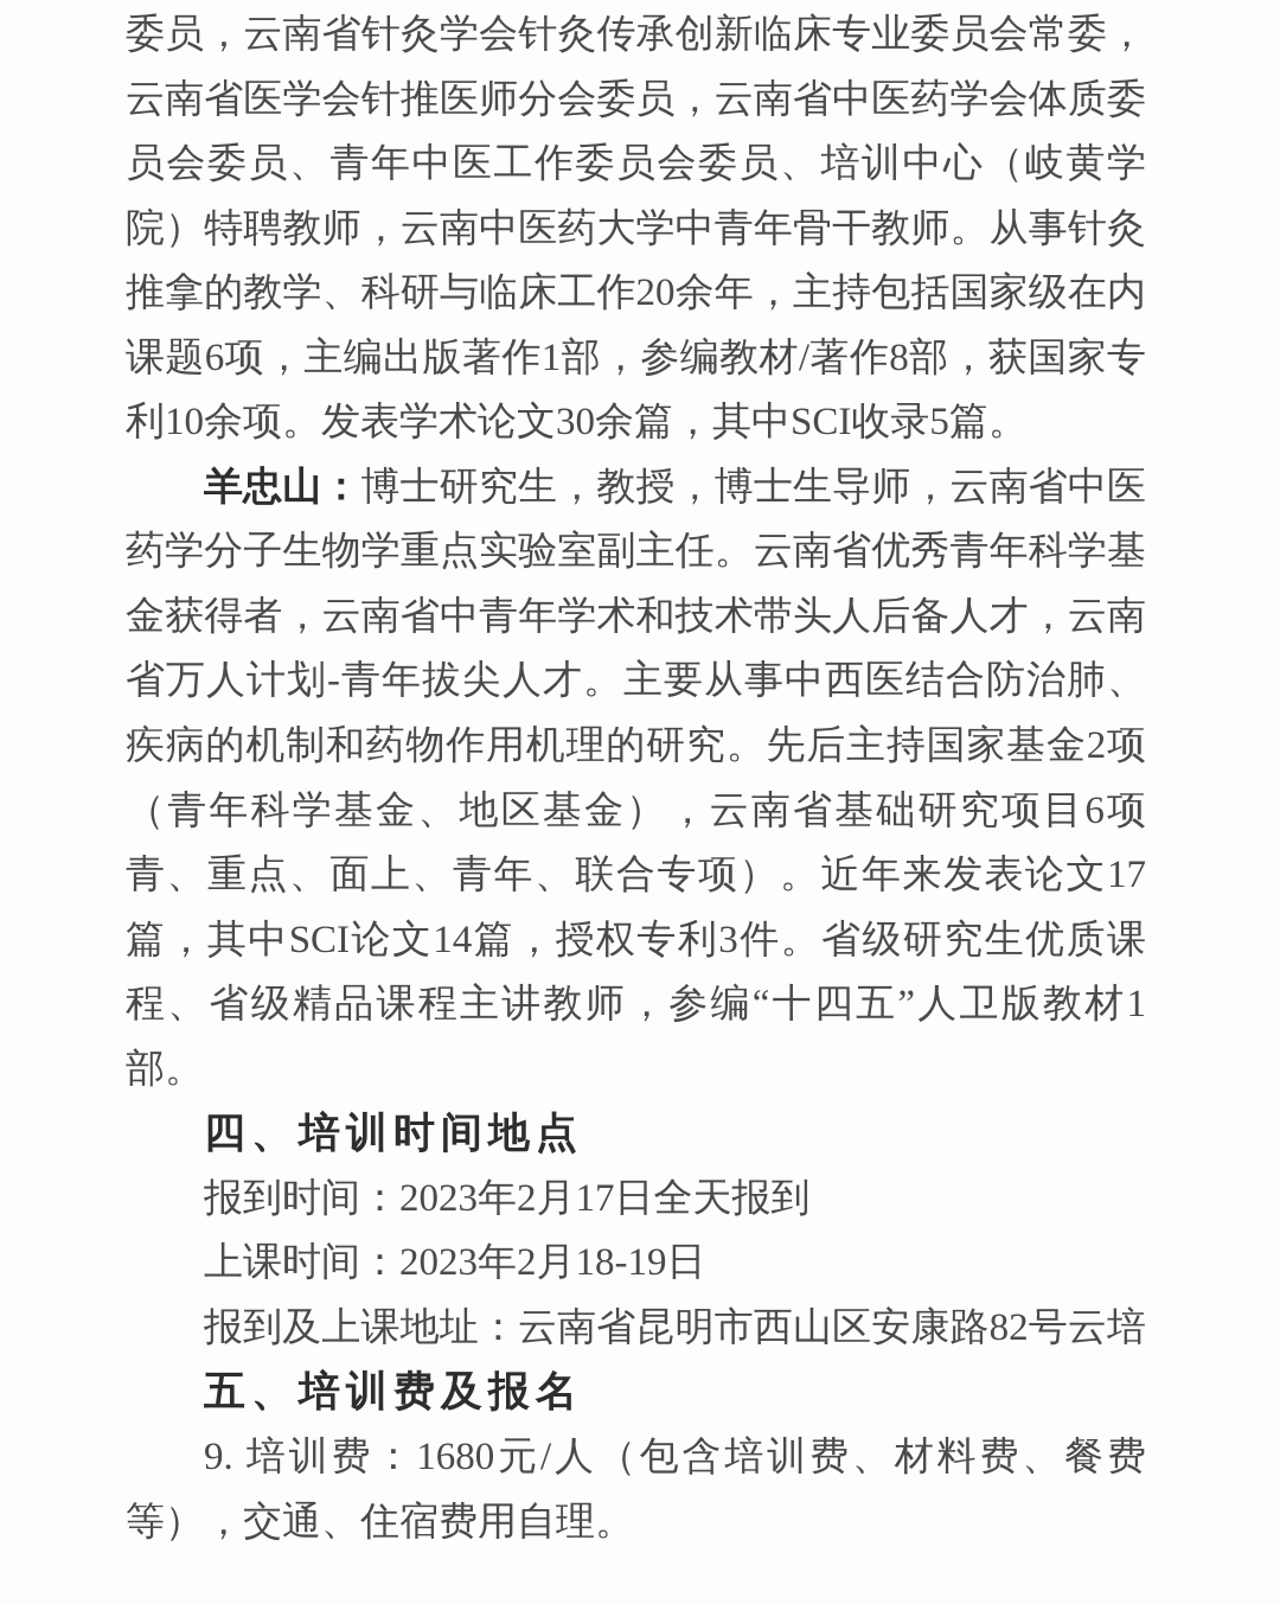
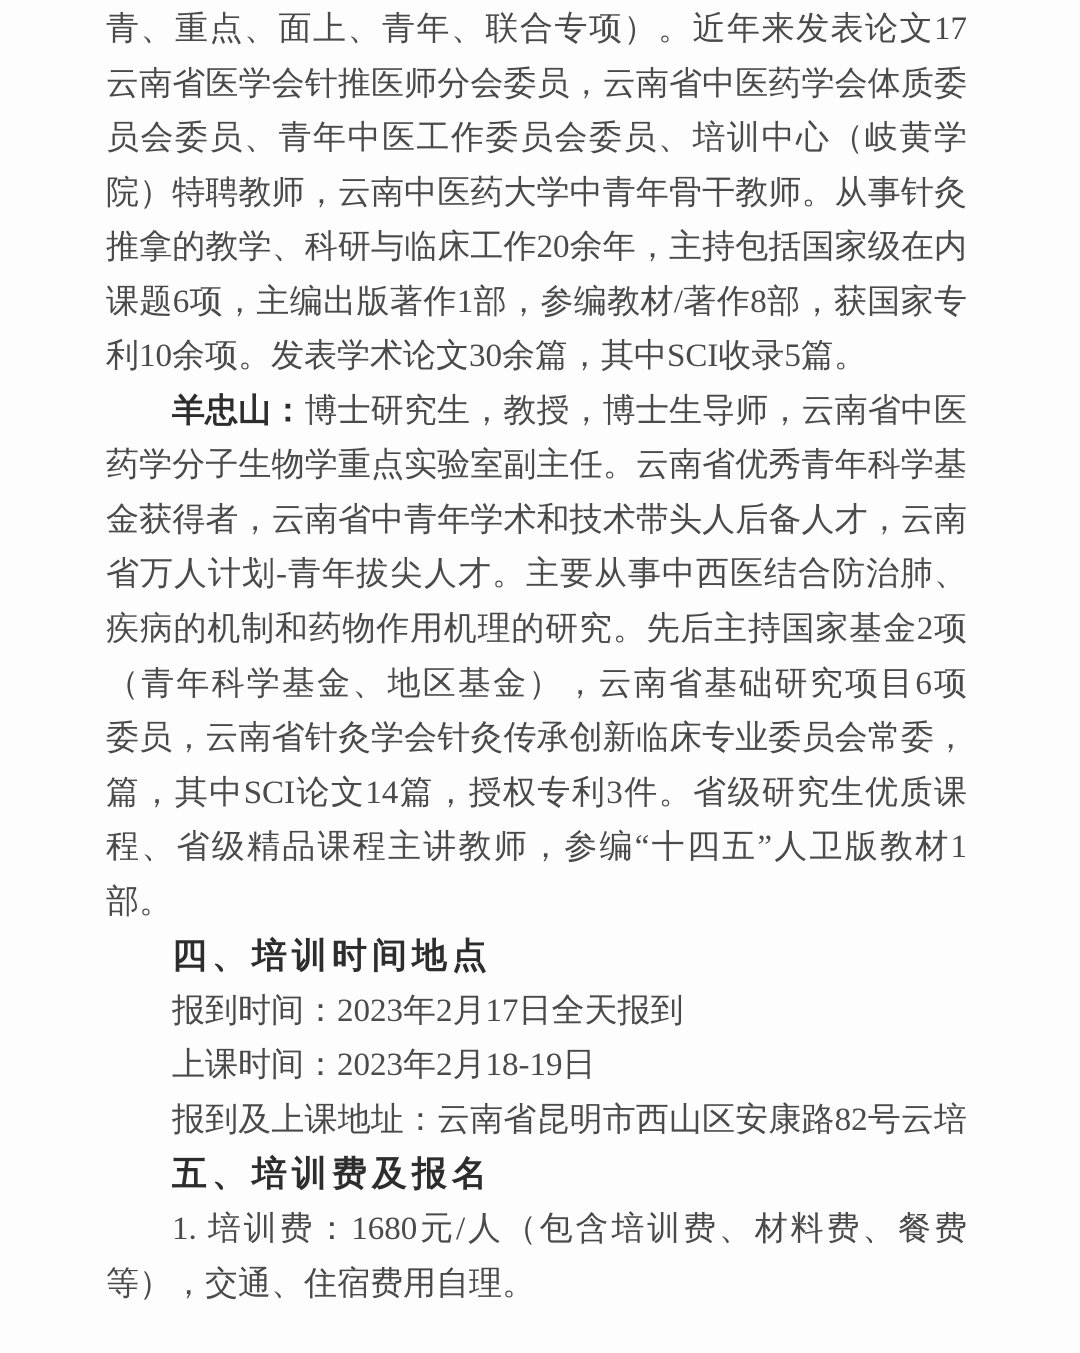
- 委员，云南省针灸学会针灸传承创新临床专业委员会常委，
+ 青、重点、面上、青年、联合专项）。近年来发表论文17
  云南省医学会针推医师分会委员，云南省中医药学会体质委
  员会委员、青年中医工作委员会委员、培训中心（岐黄学
  院）特聘教师，云南中医药大学中青年骨干教师。从事针灸
  推拿的教学、科研与临床工作20余年，主持包括国家级在内
  课题6项，主编出版著作1部，参编教材/著作8部，获国家专
  利10余项。发表学术论文30余篇，其中SCI收录5篇。
  羊忠山：博士研究生，教授，博士生导师，云南省中医
  药学分子生物学重点实验室副主任。云南省优秀青年科学基
  金获得者，云南省中青年学术和技术带头人后备人才，云南
  省万人计划-青年拔尖人才。主要从事中西医结合防治肺、
  疾病的机制和药物作用机理的研究。先后主持国家基金2项
  （青年科学基金、地区基金），云南省基础研究项目6项
- 青、重点、面上、青年、联合专项）。近年来发表论文17
+ 委员，云南省针灸学会针灸传承创新临床专业委员会常委，
  篇，其中SCI论文14篇，授权专利3件。省级研究生优质课
  程、省级精品课程主讲教师，参编“十四五”人卫版教材1
  部。
  四、培训时间地点
  报到时间：2023年2月17日全天报到
  上课时间：2023年2月18-19日
  报到及上课地址：云南省昆明市西山区安康路82号云培
  五、培训费及报名
- 9. 培训费：1680元/人（包含培训费、材料费、餐费
+ 1. 培训费：1680元/人（包含培训费、材料费、餐费
  等），交通、住宿费用自理。
